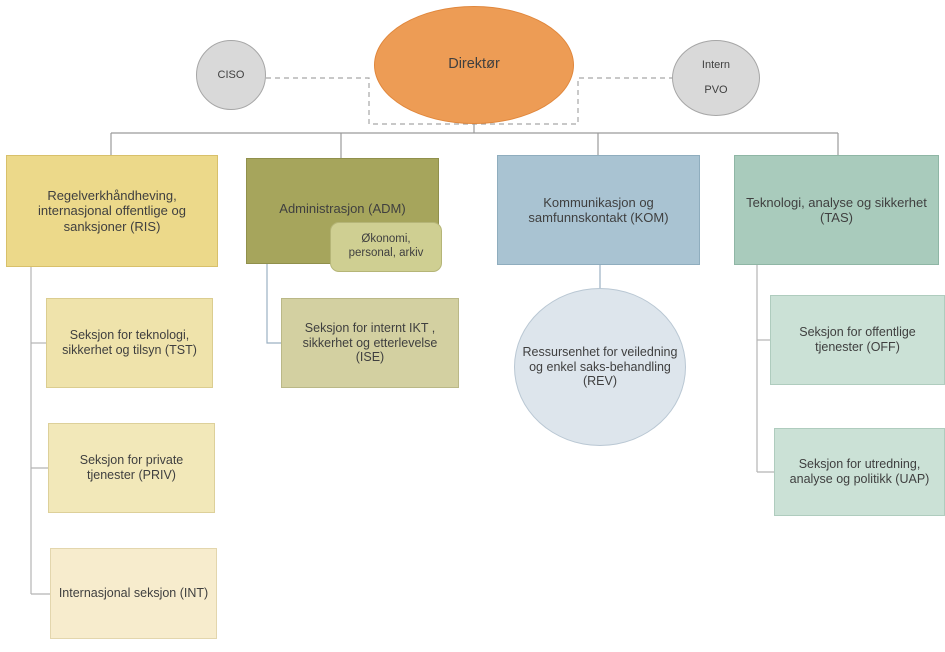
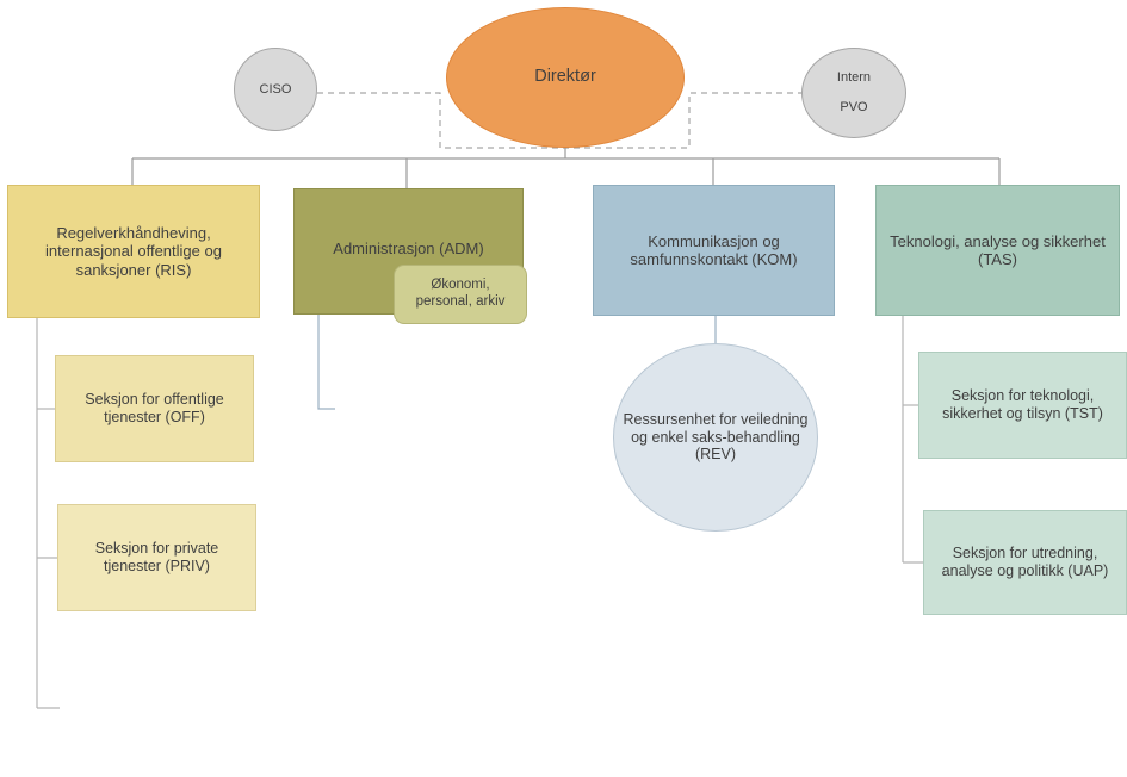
  Direktør
  CISO
  Intern
  PVO
  Regelverkhåndheving, internasjonal offentlige og sanksjoner (RIS)
  Administrasjon (ADM)
  Kommunikasjon og samfunnskontakt (KOM)
  Teknologi, analyse og sikkerhet (TAS)
  Økonomi, personal, arkiv
- Seksjon for teknologi, sikkerhet og tilsyn (TST)
+ Seksjon for offentlige tjenester (OFF)
  Seksjon for private tjenester (PRIV)
- Internasjonal seksjon (INT)
- Seksjon for internt IKT , sikkerhet og etterlevelse (ISE)
  Ressursenhet for veiledning og enkel saks-behandling (REV)
- Seksjon for offentlige tjenester (OFF)
+ Seksjon for teknologi, sikkerhet og tilsyn (TST)
  Seksjon for utredning, analyse og politikk (UAP)
